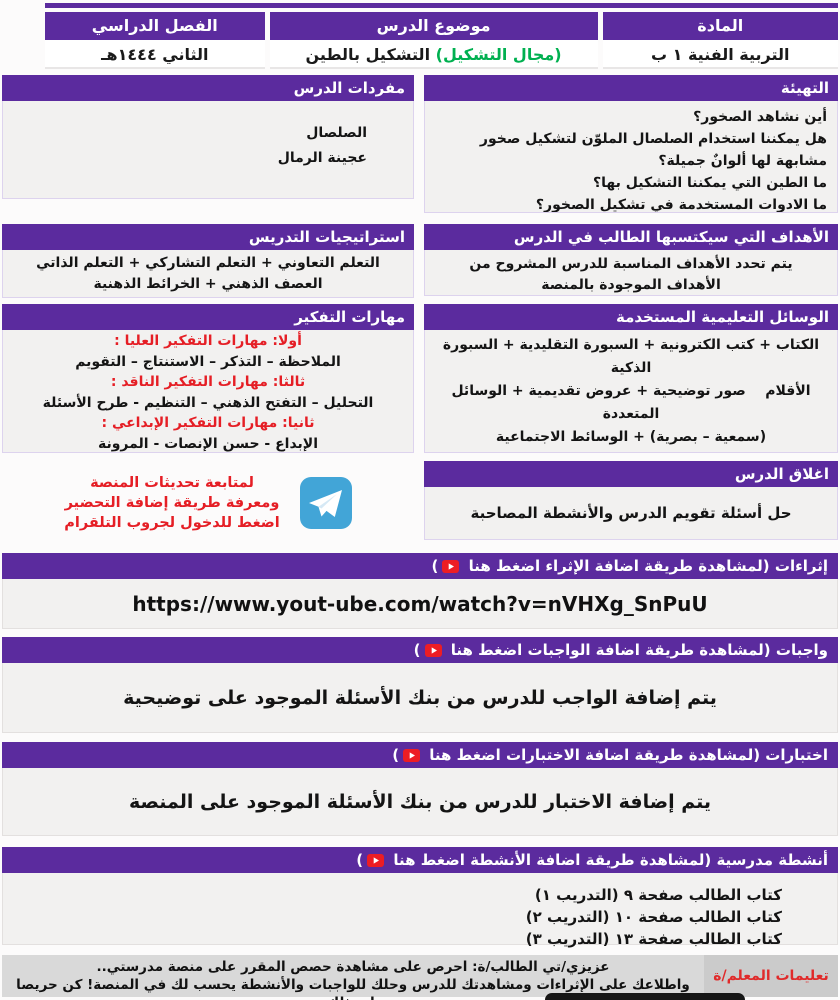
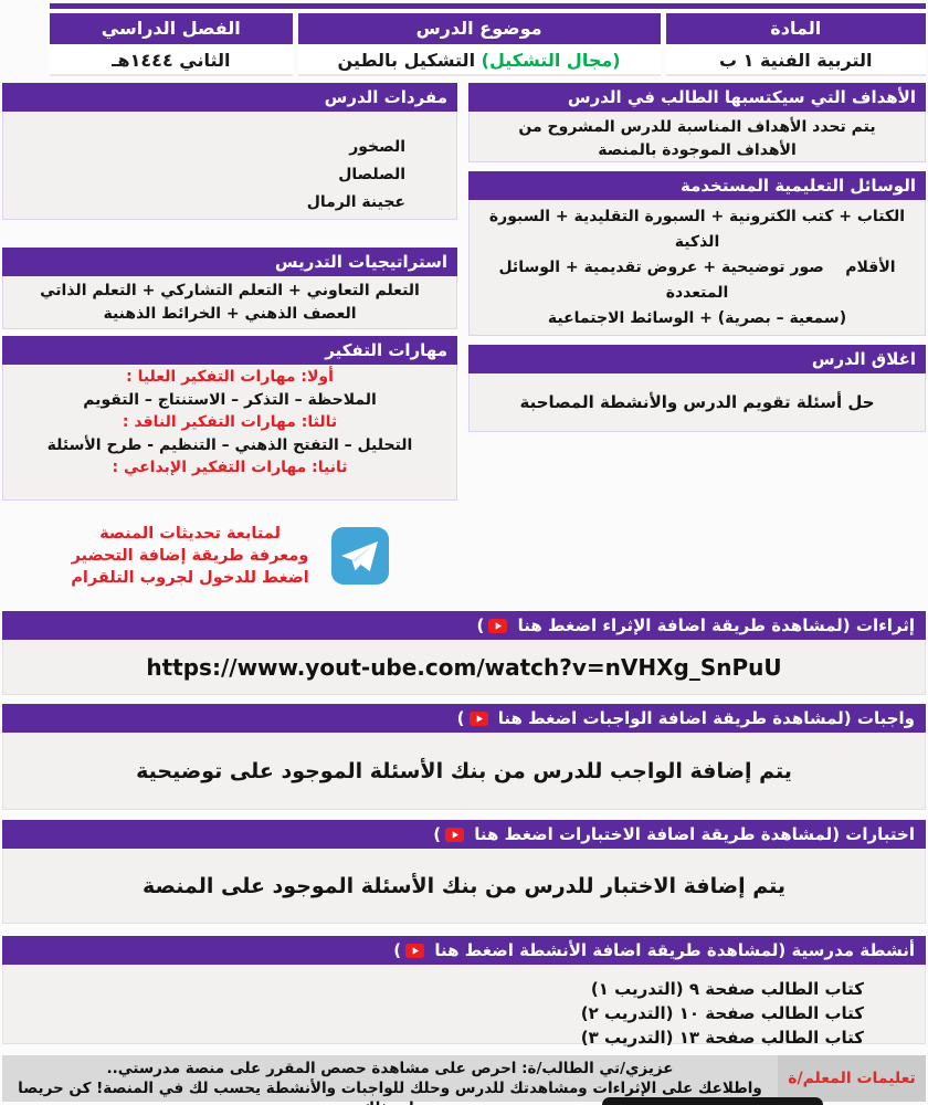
  المادة
  التربية الفنية ١ ب
  موضوع الدرس
  (مجال التشكيل) التشكيل بالطين
  الفصل الدراسي
  الثاني ١٤٤٤هـ
- التهيئة
- أين نشاهد الصخور؟
- هل يمكننا استخدام الصلصال الملوّن لتشكيل صخور مشابهة لها ألوانٌ جميلة؟
- ما الطين التي يمكننا التشكيل بها؟
- ما الادوات المستخدمة في تشكيل الصخور؟
  الأهداف التي سيكتسبها الطالب في الدرس
  يتم تحدد الأهداف المناسبة للدرس المشروح من الأهداف الموجودة بالمنصة
  الوسائل التعليمية المستخدمة
  الكتاب + كتب الكترونية + السبورة التقليدية + السبورة الذكية
  الأقلام صور توضيحية + عروض تقديمية + الوسائل المتعددة
  (سمعية – بصرية) + الوسائط الاجتماعية
  اغلاق الدرس
  حل أسئلة تقويم الدرس والأنشطة المصاحبة
  مفردات الدرس
+ الصخور
  الصلصال
  عجينة الرمال
  استراتيجيات التدريس
  التعلم التعاوني + التعلم التشاركي + التعلم الذاتي
  العصف الذهني + الخرائط الذهنية
  مهارات التفكير
  أولا: مهارات التفكير العليا :
  الملاحظة – التذكر – الاستنتاج – التقويم
  ثالثا: مهارات التفكير الناقد :
  التحليل – التفتح الذهني – التنظيم - طرح الأسئلة
  ثانيا: مهارات التفكير الإبداعي :
- الإبداع - حسن الإنصات - المرونة
  لمتابعة تحديثات المنصة
  ومعرفة طريقة إضافة التحضير
  اضغط للدخول لجروب التلقرام
  إثراءات (لمشاهدة طريقة اضافة الإثراء اضغط هنا )
  https://www.yout-ube.com/watch?v=nVHXg_SnPuU
  واجبات (لمشاهدة طريقة اضافة الواجبات اضغط هنا )
  يتم إضافة الواجب للدرس من بنك الأسئلة الموجود على توضيحية
  اختبارات (لمشاهدة طريقة اضافة الاختبارات اضغط هنا )
  يتم إضافة الاختبار للدرس من بنك الأسئلة الموجود على المنصة
  أنشطة مدرسية (لمشاهدة طريقة اضافة الأنشطة اضغط هنا )
  كتاب الطالب صفحة ٩ (التدريب ١)
  كتاب الطالب صفحة ١٠ (التدريب ٢)
  كتاب الطالب صفحة ١٣ (التدريب ٣)
  تعليمات المعلم/ة
  عزيزي/تي الطالب/ة: احرص على مشاهدة حصص المقرر على منصة مدرستي..
  واطلاعك على الإثراءات ومشاهدتك للدرس وحلك للواجبات والأنشطة يحسب لك في المنصة! كن حريصا
